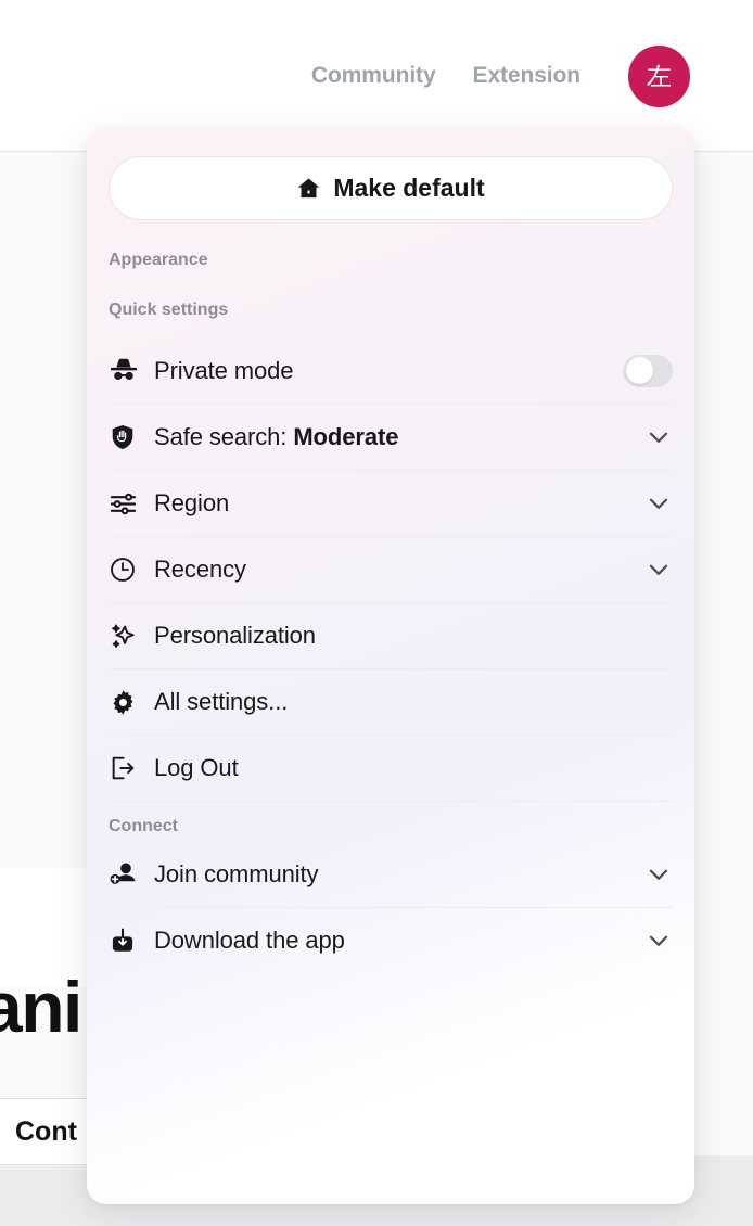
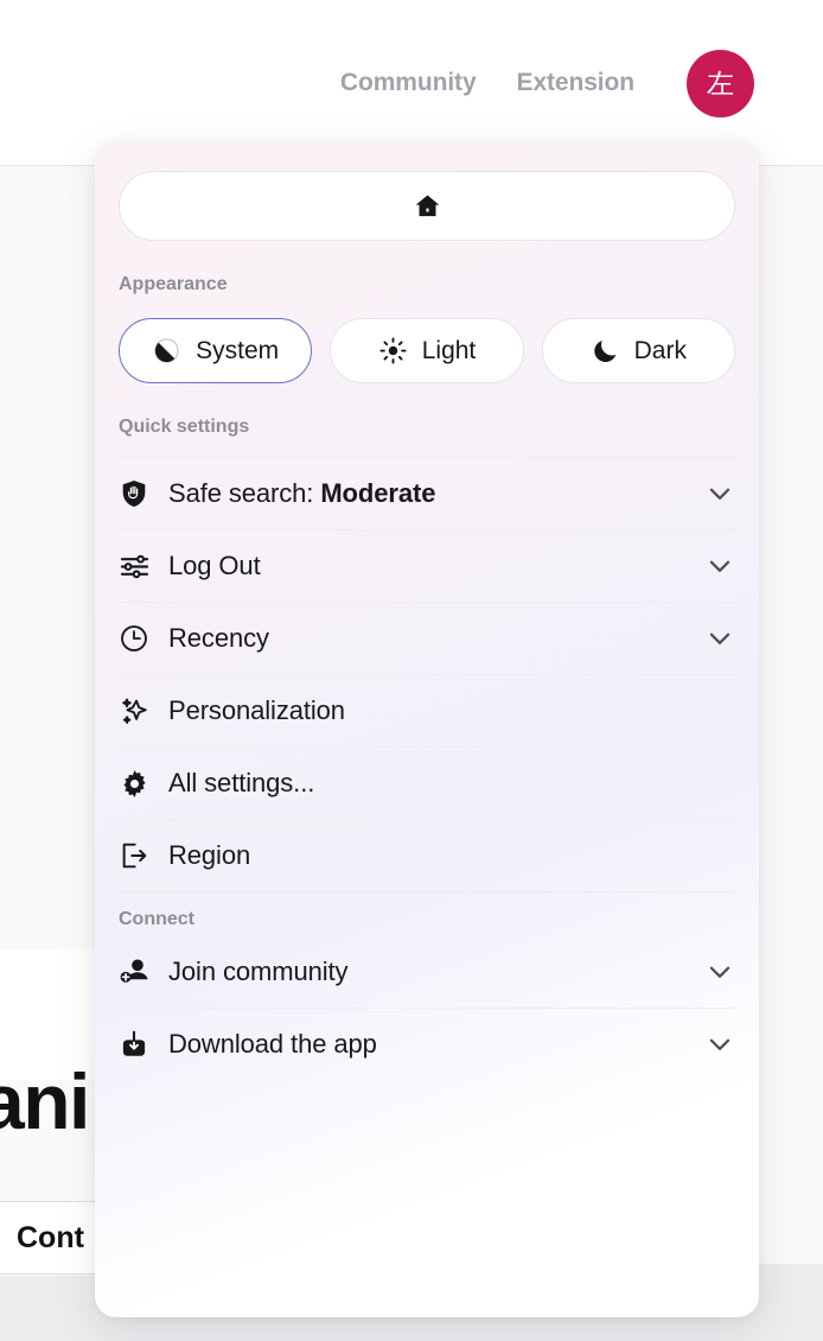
  ani
  Cont
  Community
  Extension
  左
- Make default
  Appearance
+ System
+ Light
+ Dark
  Quick settings
- Private mode
  Safe search: Moderate
- Region
+ Log Out
  Recency
  Personalization
  All settings...
- Log Out
+ Region
  Connect
  Join community
  Download the app
